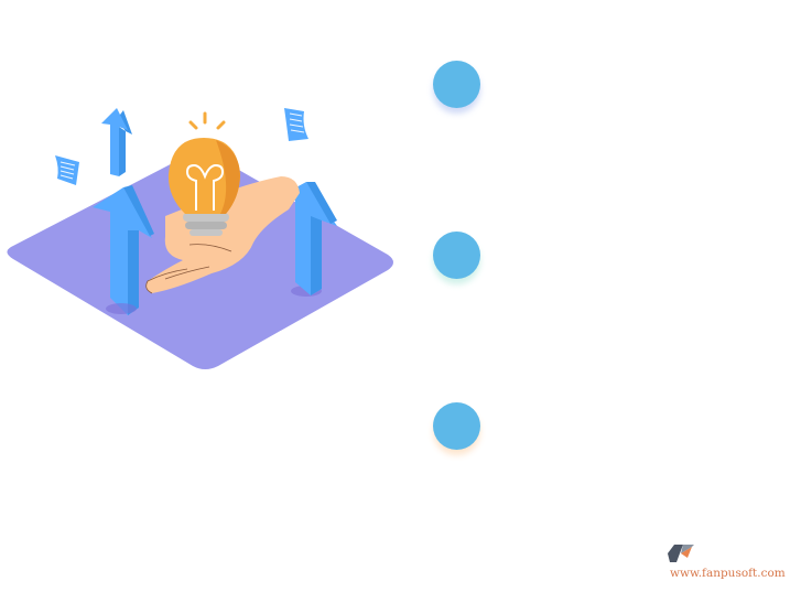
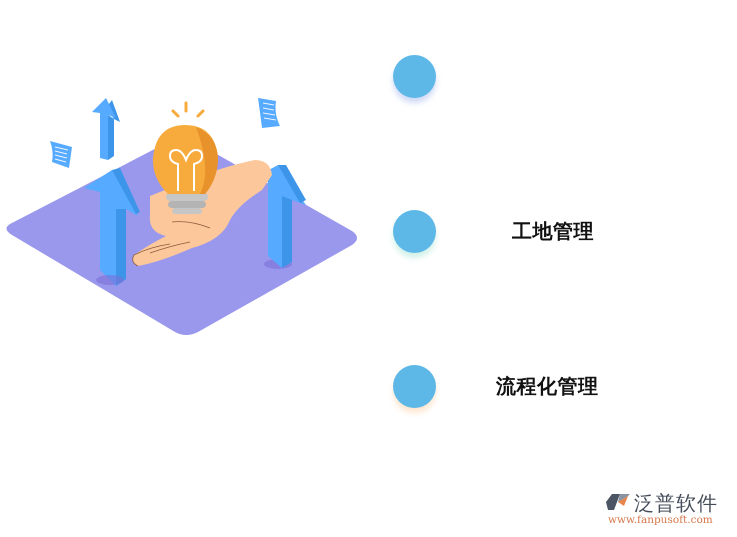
+ 工地管理
+ 流程化管理
+ 泛普软件
  www.fanpusoft.com
